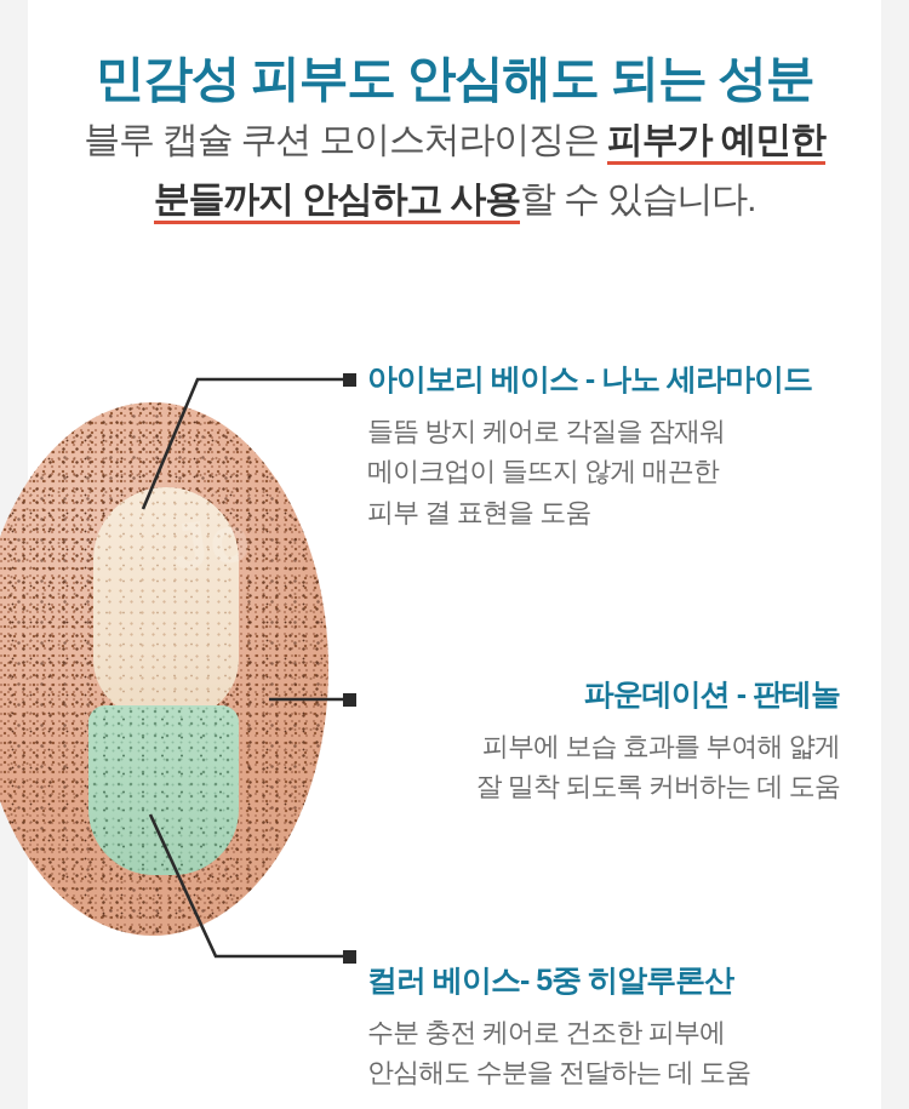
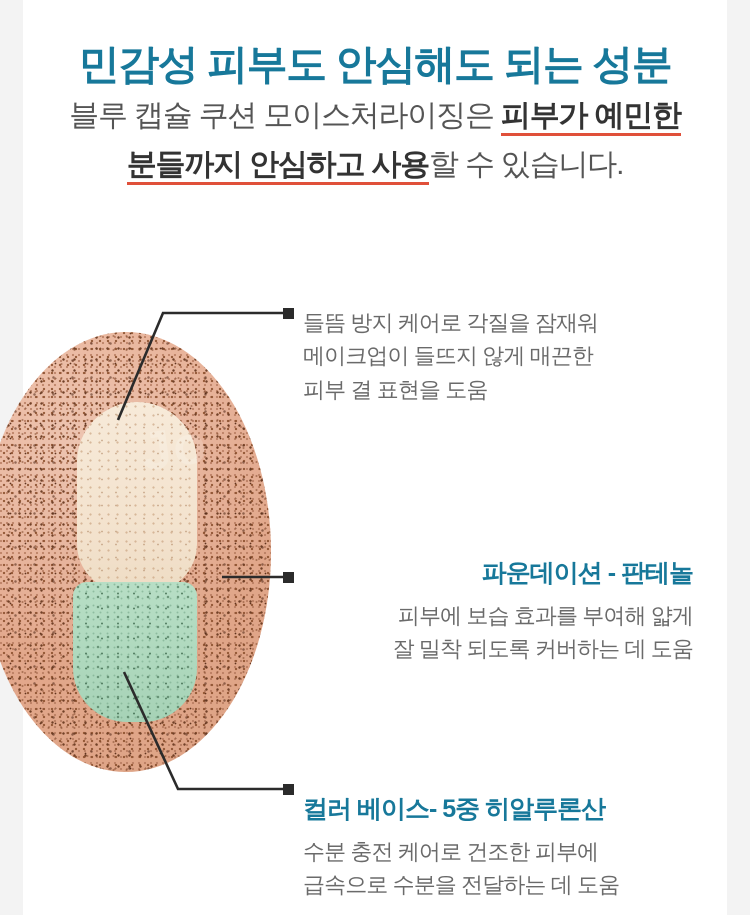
  민감성 피부도 안심해도 되는 성분
  블루 캡슐 쿠션 모이스처라이징은 피부가 예민한
  분들까지 안심하고 사용할 수 있습니다.
- 아이보리 베이스 - 나노 세라마이드
  들뜸 방지 케어로 각질을 잠재워
  메이크업이 들뜨지 않게 매끈한
  피부 결 표현을 도움
  파운데이션 - 판테놀
  피부에 보습 효과를 부여해 얇게
  잘 밀착 되도록 커버하는 데 도움
  컬러 베이스- 5중 히알루론산
  수분 충전 케어로 건조한 피부에
- 안심해도 수분을 전달하는 데 도움
+ 급속으로 수분을 전달하는 데 도움
